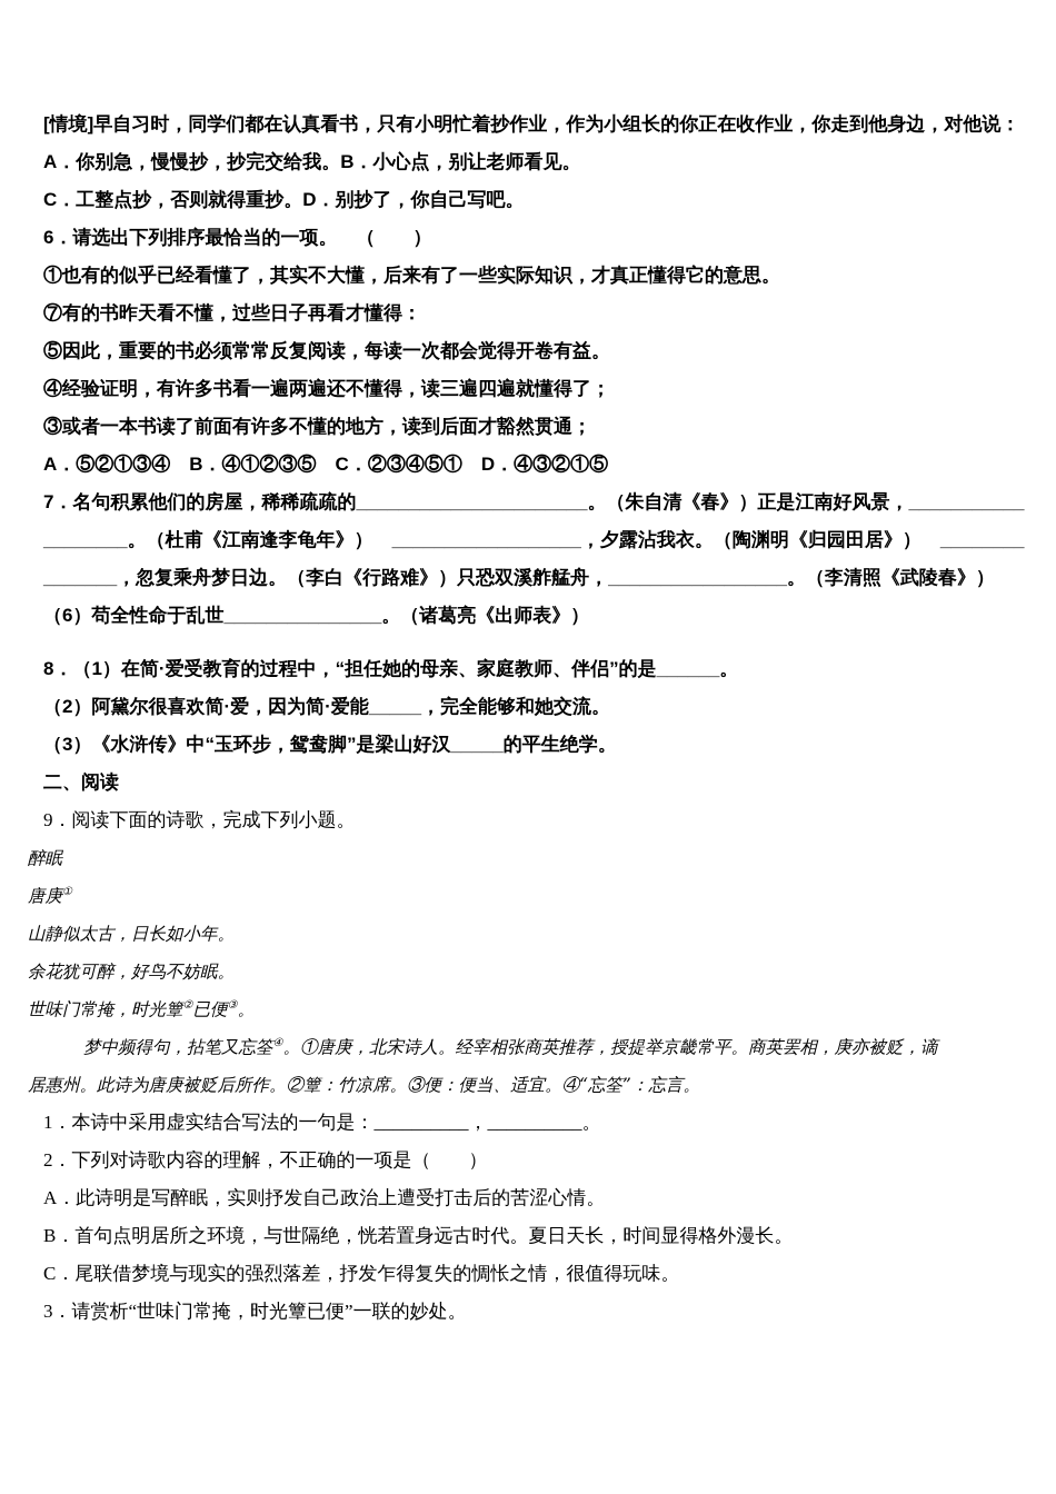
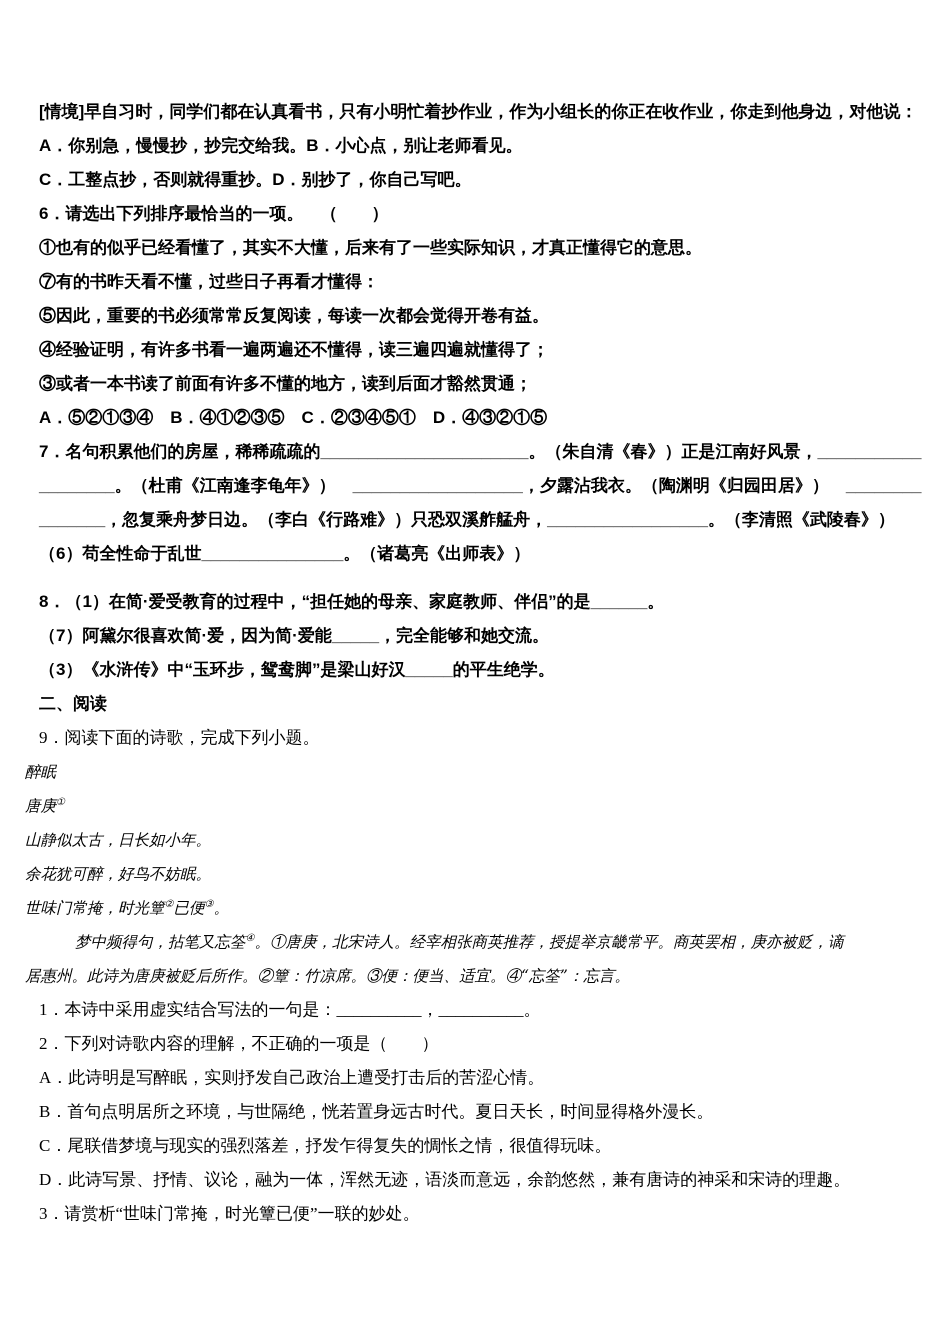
  [情境]早自习时，同学们都在认真看书，只有小明忙着抄作业，作为小组长的你正在收作业，你走到他身边，对他说：
  A．你别急，慢慢抄，抄完交给我。B．小心点，别让老师看见。
  C．工整点抄，否则就得重抄。D．别抄了，你自己写吧。
  6．请选出下列排序最恰当的一项。 （ ）
  ①也有的似乎已经看懂了，其实不大懂，后来有了一些实际知识，才真正懂得它的意思。
  ⑦有的书昨天看不懂，过些日子再看才懂得：
  ⑤因此，重要的书必须常常反复阅读，每读一次都会觉得开卷有益。
  ④经验证明，有许多书看一遍两遍还不懂得，读三遍四遍就懂得了；
  ③或者一本书读了前面有许多不懂的地方，读到后面才豁然贯通；
  A．⑤②①③④ B．④①②③⑤ C．②③④⑤① D．④③②①⑤
  7．名句积累他们的房屋，稀稀疏疏的______________________。（朱自清《春》）正是江南好风景，___________
  ________。（杜甫《江南逢李龟年》） __________________，夕露沾我衣。（陶渊明《归园田居》） ________
  _______，忽复乘舟梦日边。（李白《行路难》）只恐双溪舴艋舟，_________________。（李清照《武陵春》）
  （6）苟全性命于乱世_______________。（诸葛亮《出师表》）
  8．（1）在简·爱受教育的过程中，“担任她的母亲、家庭教师、伴侣”的是______。
- （2）阿黛尔很喜欢简·爱，因为简·爱能_____，完全能够和她交流。
+ （7）阿黛尔很喜欢简·爱，因为简·爱能_____，完全能够和她交流。
  （3）《水浒传》中“玉环步，鸳鸯脚”是梁山好汉_____的平生绝学。
  二、阅读
  9．阅读下面的诗歌，完成下列小题。
  醉眠
  唐庚①
  山静似太古，日长如小年。
  余花犹可醉，好鸟不妨眠。
  世味门常掩，时光簟②已便③。
  梦中频得句，拈笔又忘筌④。①唐庚，北宋诗人。经宰相张商英推荐，授提举京畿常平。商英罢相，庚亦被贬，谪
  居惠州。此诗为唐庚被贬后所作。②簟：竹凉席。③便：便当、适宜。④“忘筌”：忘言。
  1．本诗中采用虚实结合写法的一句是：__________，__________。
  2．下列对诗歌内容的理解，不正确的一项是（ ）
  A．此诗明是写醉眠，实则抒发自己政治上遭受打击后的苦涩心情。
  B．首句点明居所之环境，与世隔绝，恍若置身远古时代。夏日天长，时间显得格外漫长。
  C．尾联借梦境与现实的强烈落差，抒发乍得复失的惆怅之情，很值得玩味。
+ D．此诗写景、抒情、议论，融为一体，浑然无迹，语淡而意远，余韵悠然，兼有唐诗的神采和宋诗的理趣。
  3．请赏析“世味门常掩，时光簟已便”一联的妙处。
